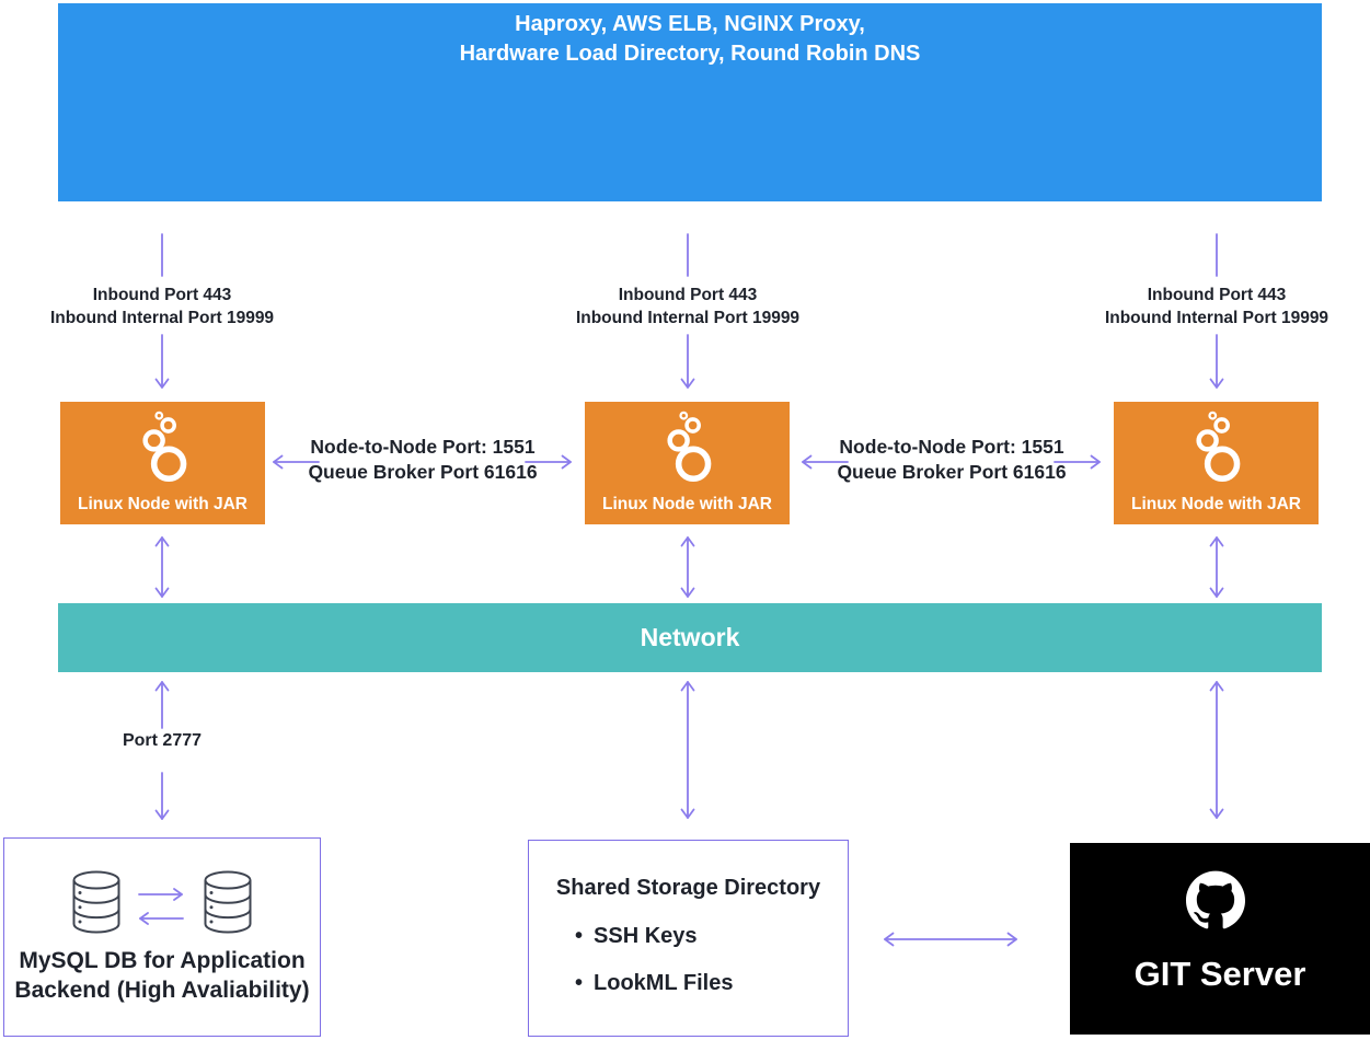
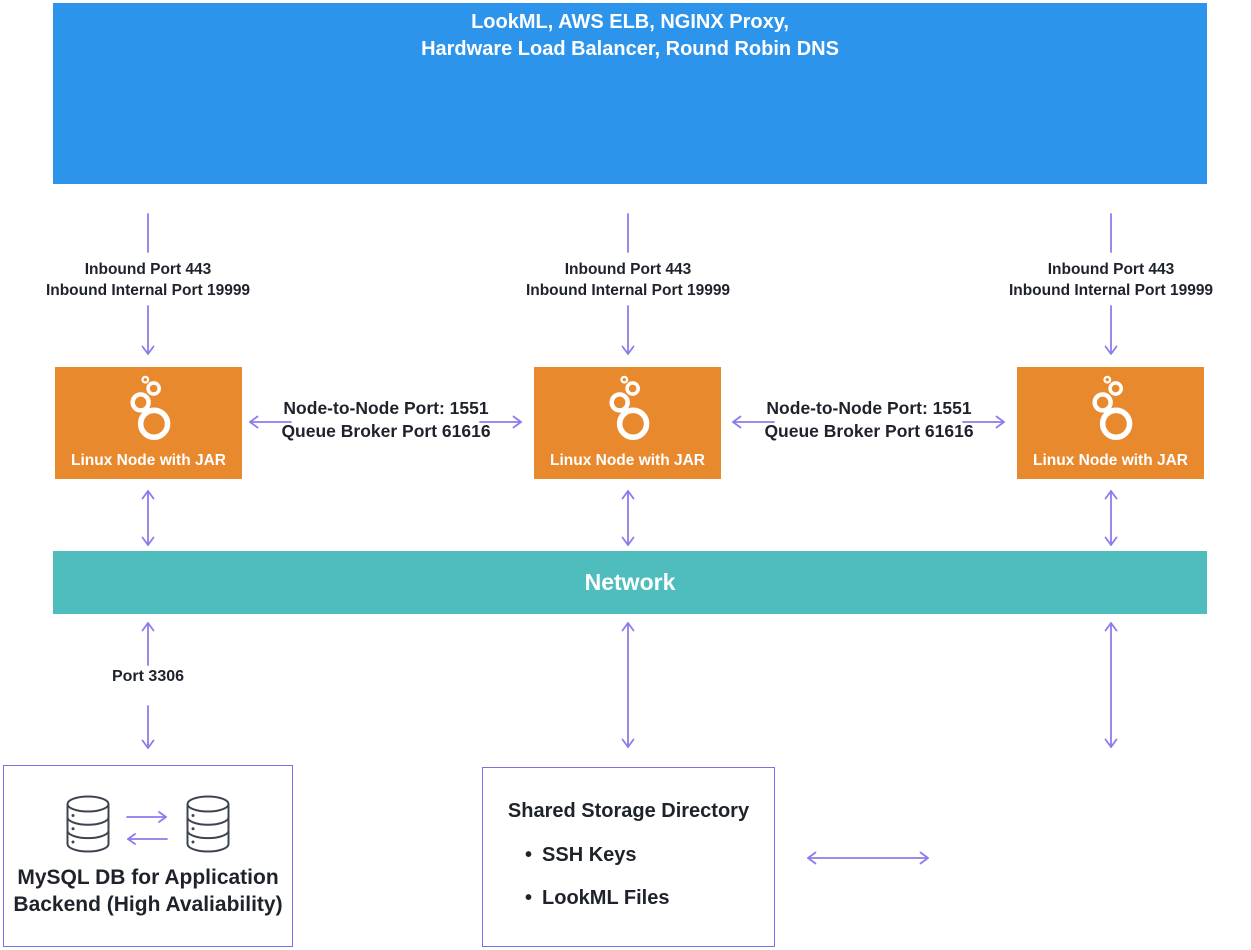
- Haproxy, AWS ELB, NGINX Proxy,
+ LookML, AWS ELB, NGINX Proxy,
- Hardware Load Directory, Round Robin DNS
+ Hardware Load Balancer, Round Robin DNS
  Inbound Port 443
  Inbound Internal Port 19999
  Linux Node with JAR
  Inbound Port 443
  Inbound Internal Port 19999
  Linux Node with JAR
  Inbound Port 443
  Inbound Internal Port 19999
  Linux Node with JAR
  Node-to-Node Port: 1551
  Queue Broker Port 61616
  Node-to-Node Port: 1551
  Queue Broker Port 61616
  Network
- Port 2777
+ Port 3306
  MySQL DB for Application
  Backend (High Avaliability)
  Shared Storage Directory
  • SSH Keys
  • LookML Files
- GIT Server
